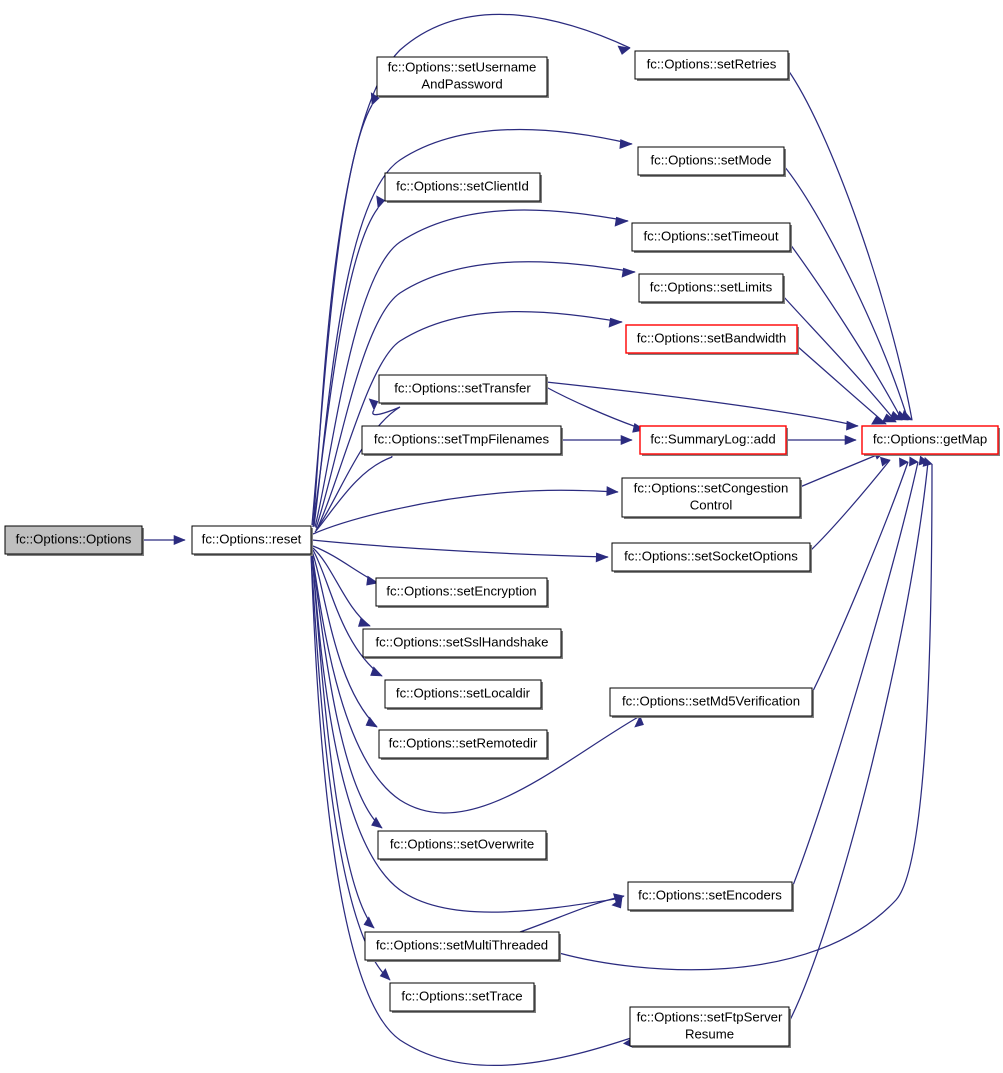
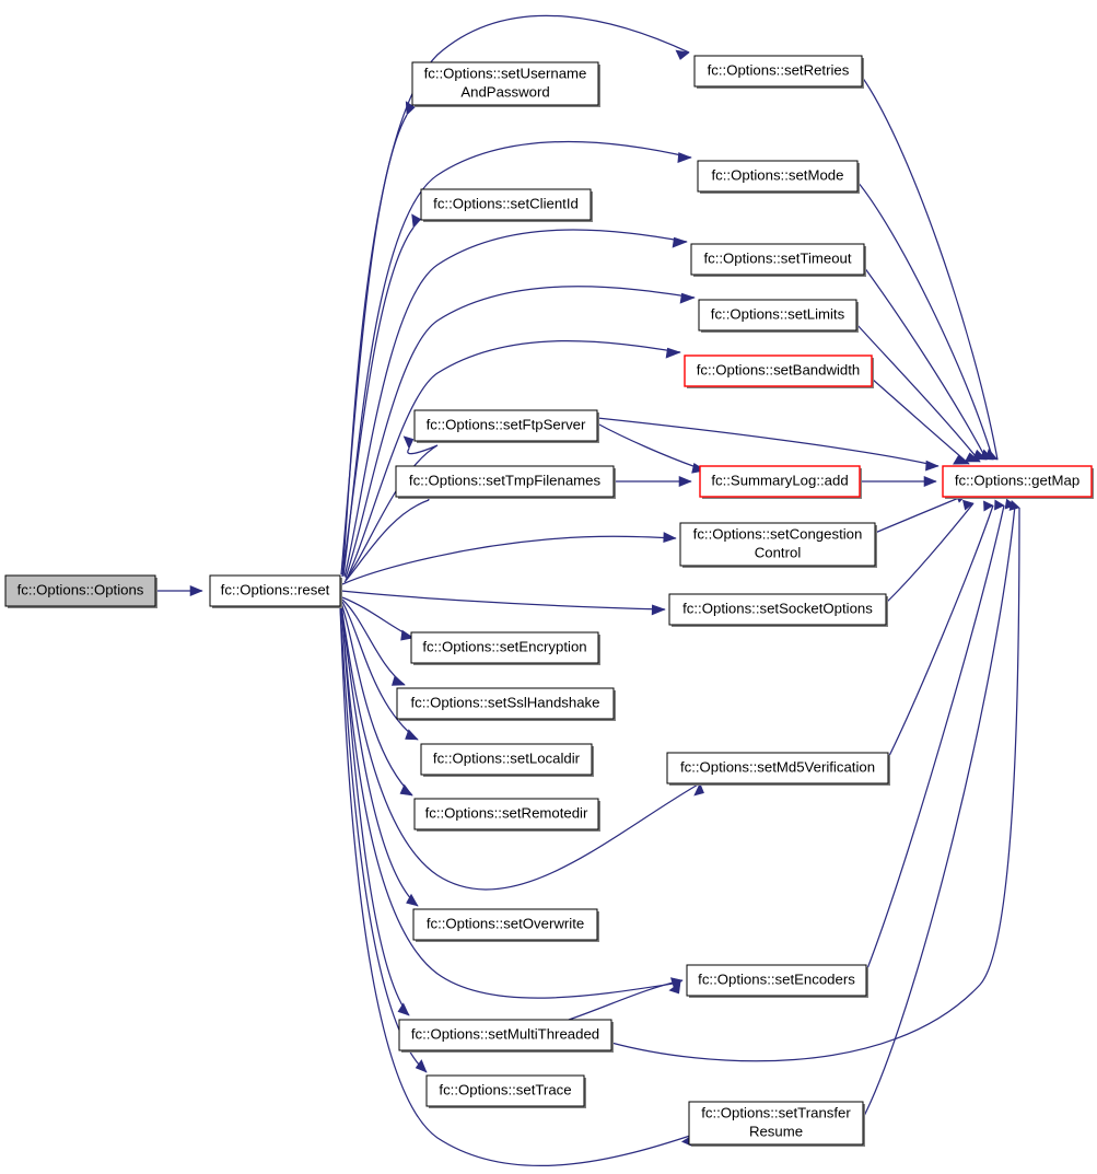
  fc::Options::Options
  fc::Options::reset
  fc::Options::setUsername
  AndPassword
  fc::Options::setClientId
- fc::Options::setTransfer
+ fc::Options::setFtpServer
  fc::Options::setTmpFilenames
  fc::Options::setEncryption
  fc::Options::setSslHandshake
  fc::Options::setLocaldir
  fc::Options::setRemotedir
  fc::Options::setOverwrite
  fc::Options::setMultiThreaded
  fc::Options::setTrace
  fc::Options::setRetries
  fc::Options::setMode
  fc::Options::setTimeout
  fc::Options::setLimits
  fc::Options::setBandwidth
  fc::SummaryLog::add
  fc::Options::setCongestion
  Control
  fc::Options::setSocketOptions
  fc::Options::setMd5Verification
  fc::Options::setEncoders
- fc::Options::setFtpServer
+ fc::Options::setTransfer
  Resume
  fc::Options::getMap
